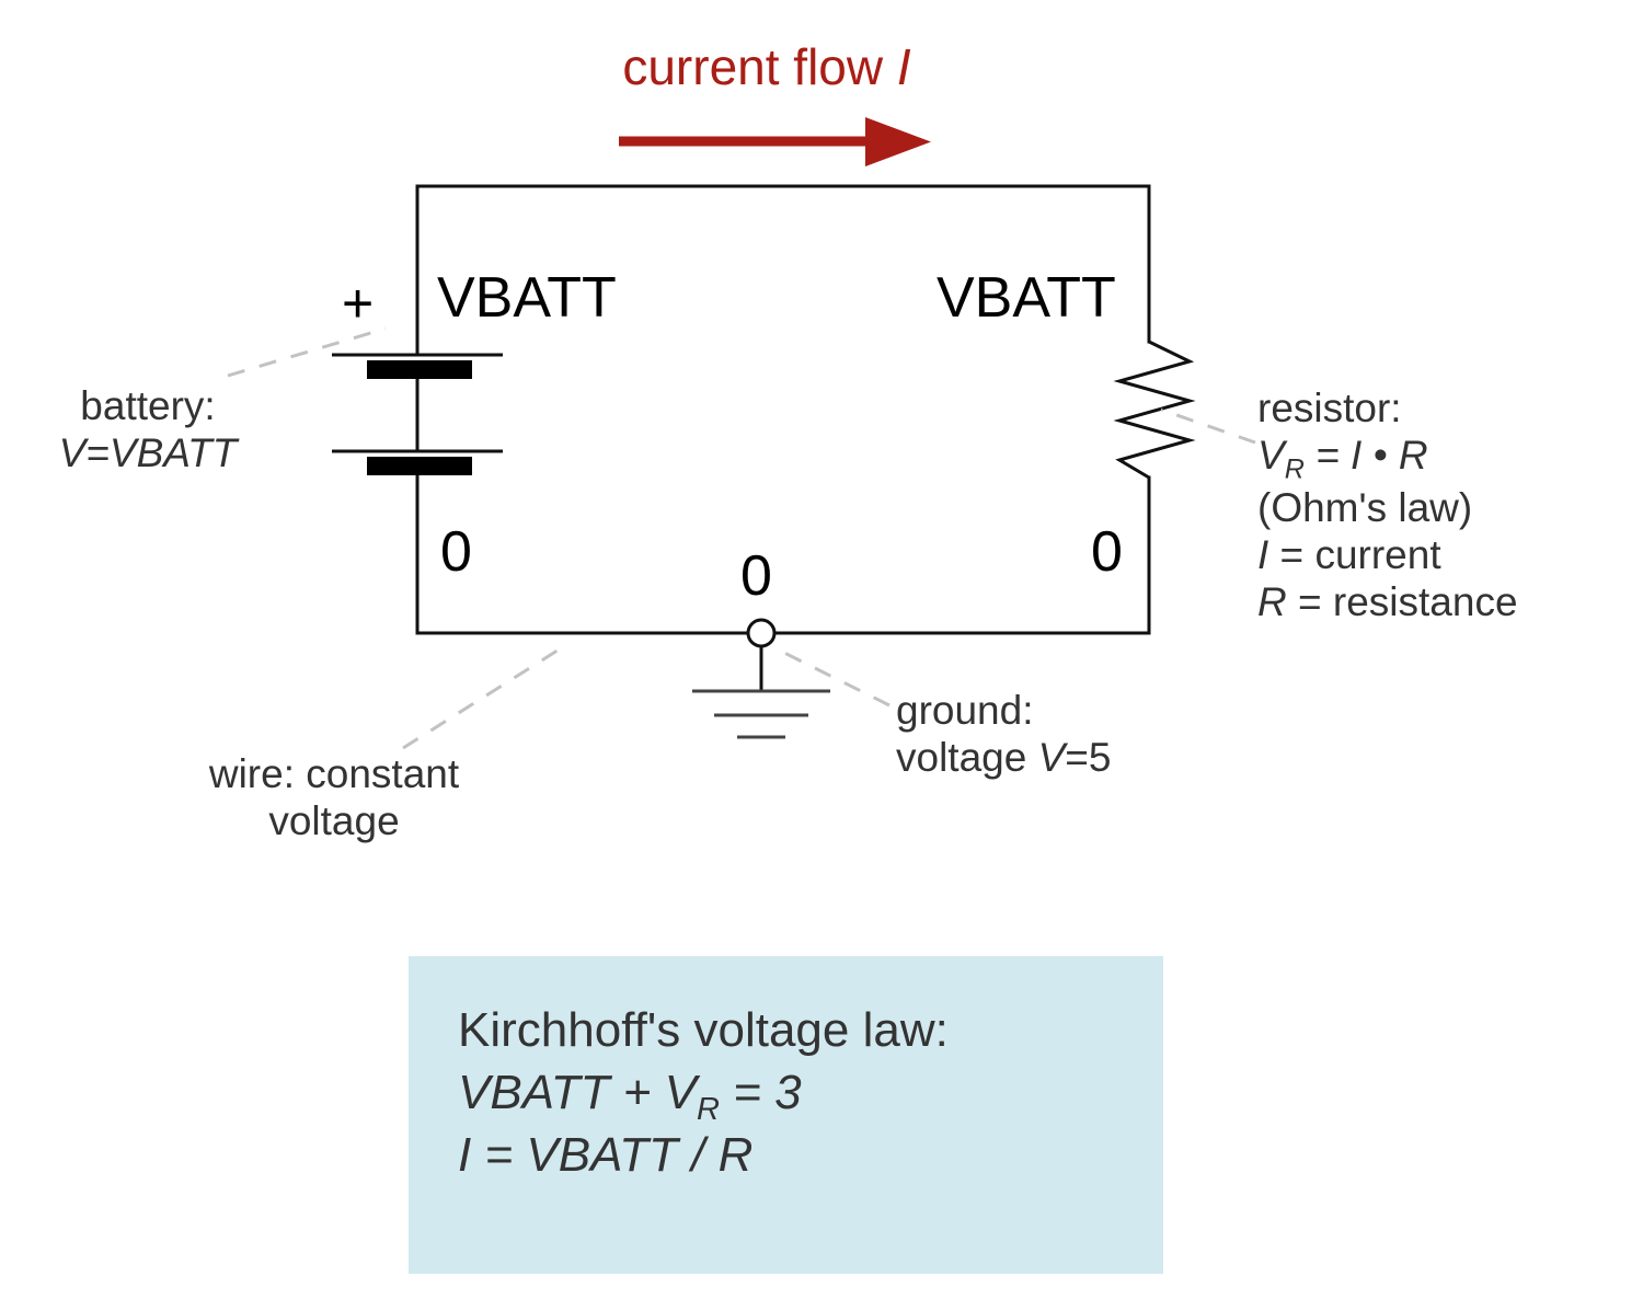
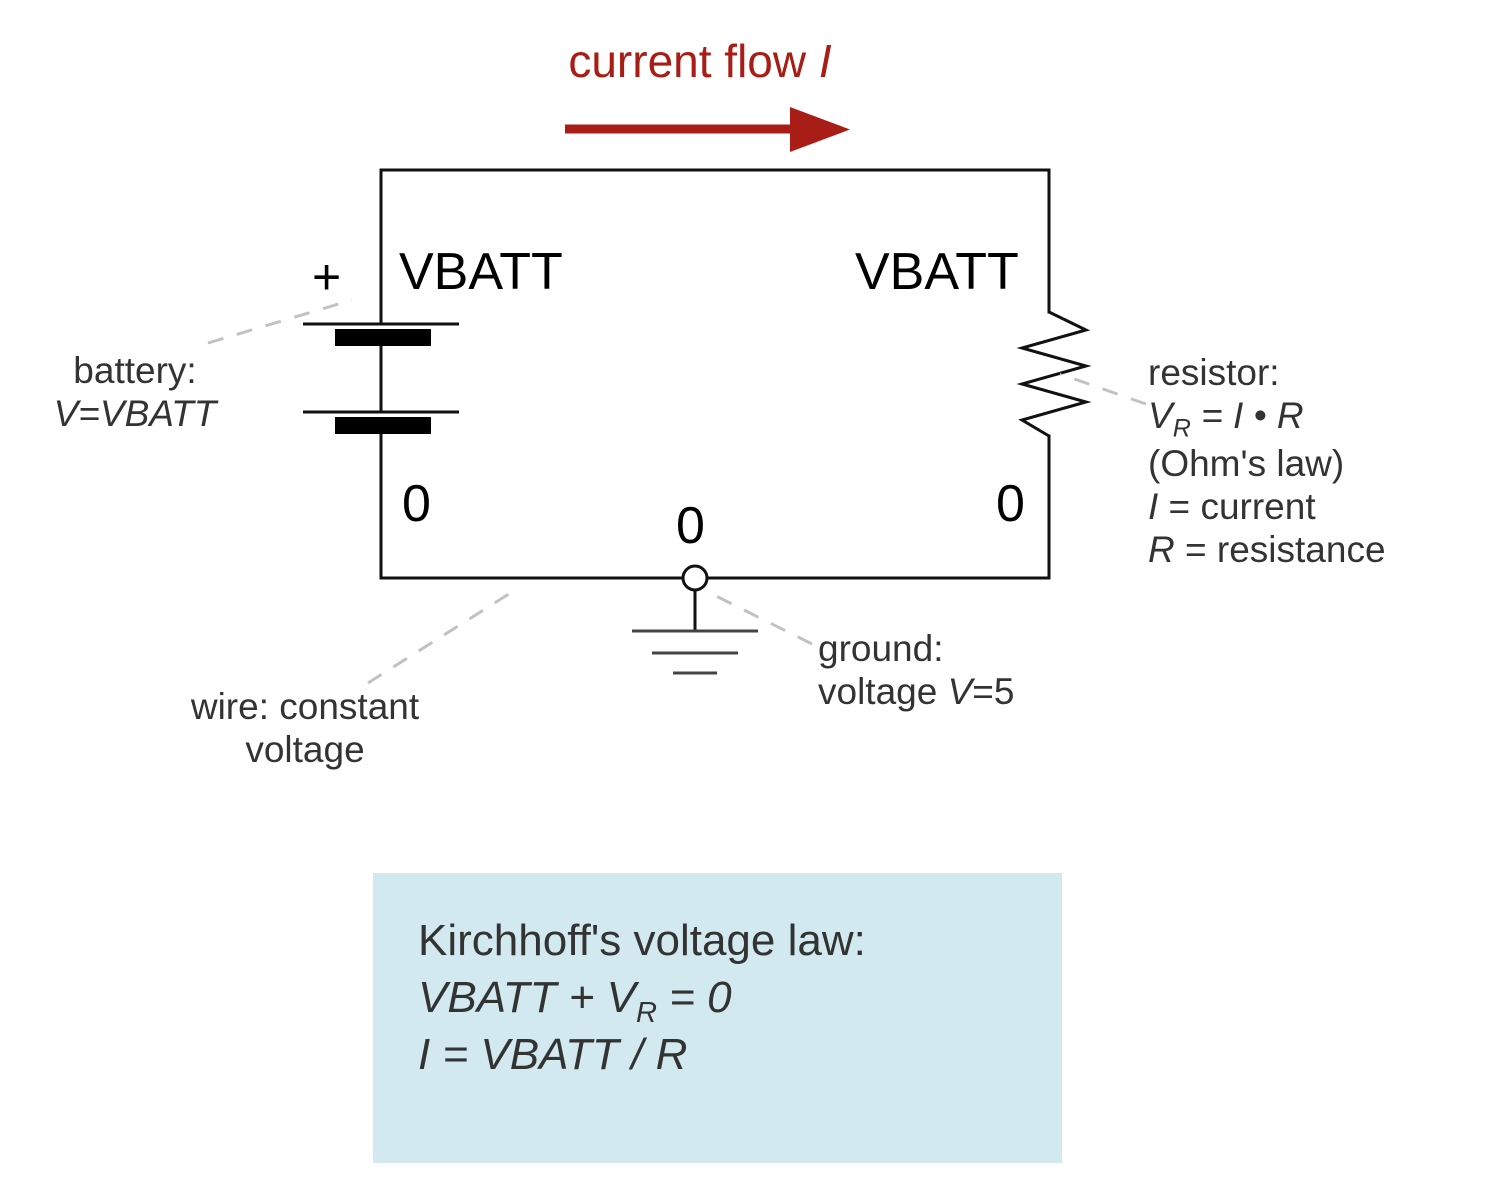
  current flow I
  +
  VBATT
  VBATT
  0
  0
  0
  battery:
  V=VBATT
  resistor:
  VR = I • R
  (Ohm's law)
  I = current
  R = resistance
  wire: constant
  voltage
  ground:
  voltage V=5
  Kirchhoff's voltage law:
- VBATT + VR = 3
+ VBATT + VR = 0
  I = VBATT / R
